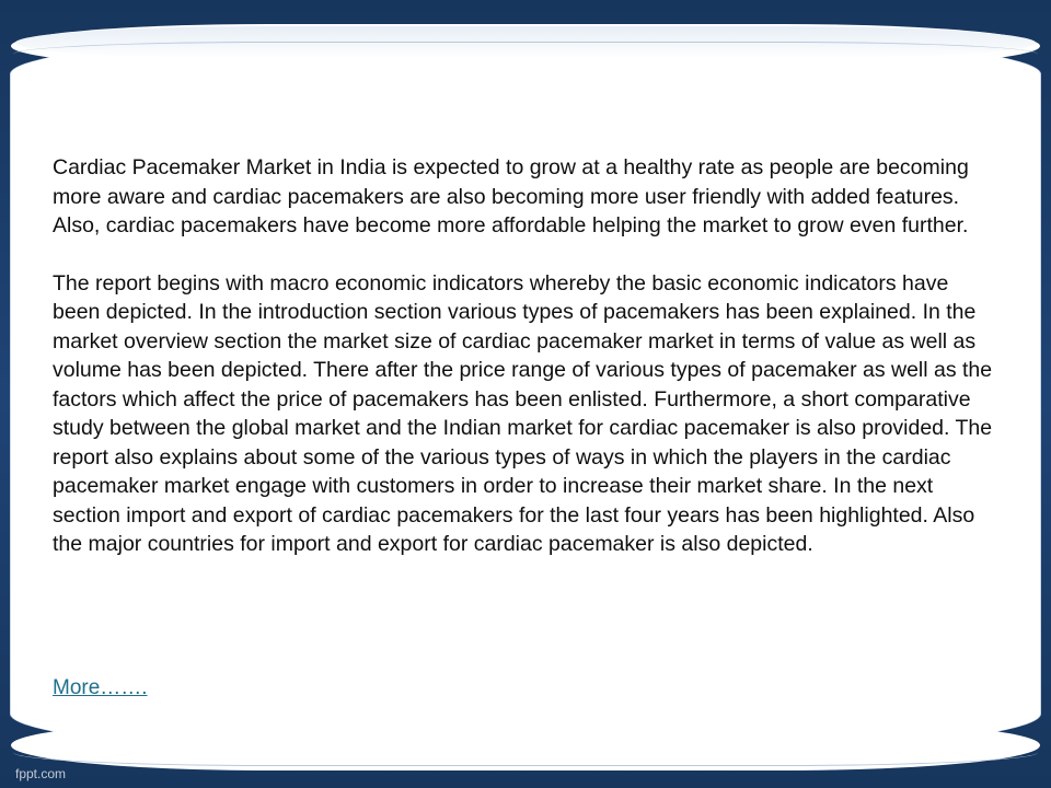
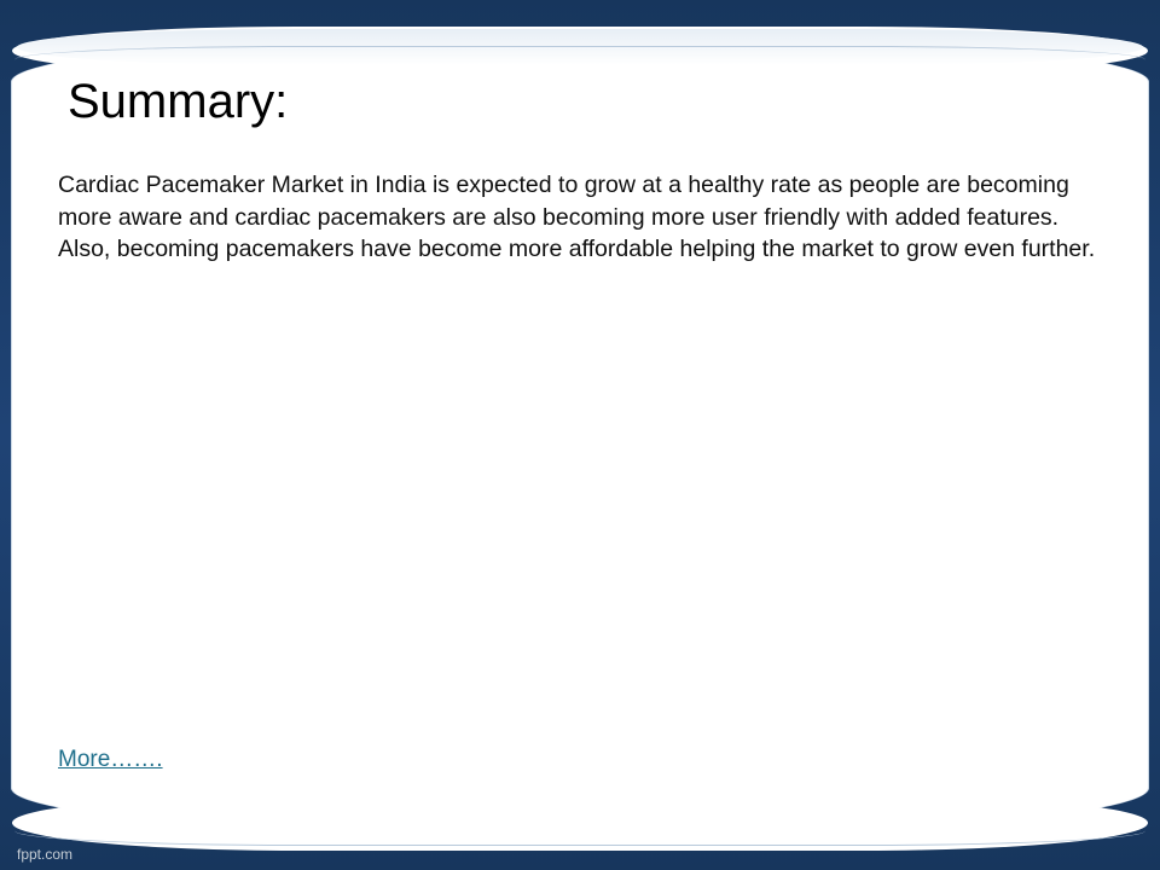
+ Summary:
- Cardiac Pacemaker Market in India is expected to grow at a healthy rate as people are becoming more aware and cardiac pacemakers are also becoming more user friendly with added features. Also, cardiac pacemakers have become more affordable helping the market to grow even further.
+ Cardiac Pacemaker Market in India is expected to grow at a healthy rate as people are becoming more aware and cardiac pacemakers are also becoming more user friendly with added features. Also, becoming pacemakers have become more affordable helping the market to grow even further.
- The report begins with macro economic indicators whereby the basic economic indicators have been depicted. In the introduction section various types of pacemakers has been explained. In the market overview section the market size of cardiac pacemaker market in terms of value as well as volume has been depicted. There after the price range of various types of pacemaker as well as the factors which affect the price of pacemakers has been enlisted. Furthermore, a short comparative study between the global market and the Indian market for cardiac pacemaker is also provided. The report also explains about some of the various types of ways in which the players in the cardiac pacemaker market engage with customers in order to increase their market share. In the next section import and export of cardiac pacemakers for the last four years has been highlighted. Also the major countries for import and export for cardiac pacemaker is also depicted.
  More…….
  fppt.com
